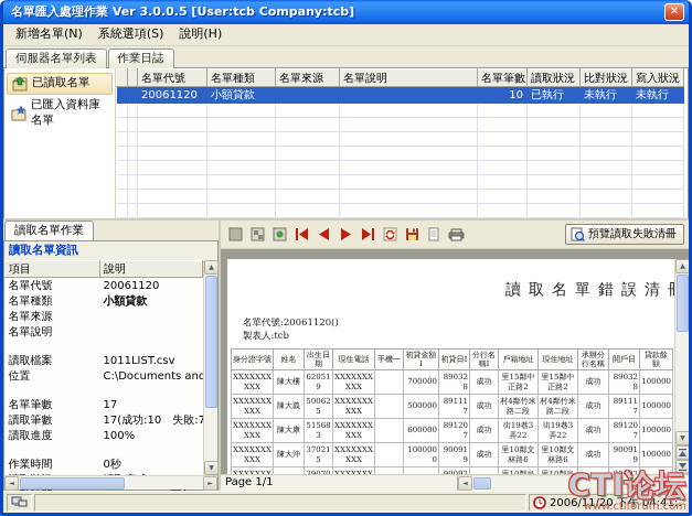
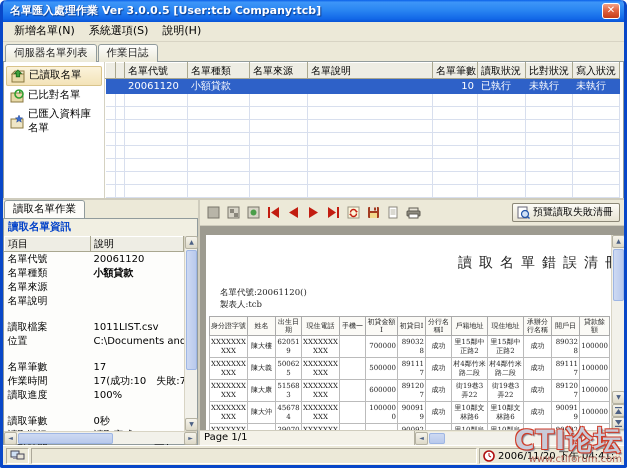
  名單匯入處理作業 Ver 3.0.0.5 [User:tcb Company:tcb]
  ✕
  新增名單(N)
  系統選項(S)
  說明(H)
  伺服器名單列表
  作業日誌
  已讀取名單
+ 已比對名單
  已匯入資料庫名單
  		名單代號	名單種類	名單來源	名單說明	名單筆數	讀取狀況	比對狀況	寫入狀況
  		20061120	小額貸款			10	已執行	未執行	未執行
  讀取名單作業
  讀取名單資訊
  項目	說明
  名單代號	20061120
  名單種類	小額貸款
  名單來源
  名單說明
  讀取檔案	1011LIST.csv
  名單筆數	17
- 讀取筆數	17(成功:10 失敗:7
+ 作業時間	17(成功:10 失敗:7
  讀取進度	100%
- 作業時間	0秒
+ 讀取筆數	0秒
  預覽讀取失敗清冊
  讀取名單錯誤清
  名單代號:20061120()
  製表人:tcb
  身分證字號	姓名	出生日期	現住電話	手機一	初貸金額I	初貸日I	分行名稱I	戶籍地址	現住地址	承辦分行名稱	開戶日	貸款餘額
  XXXXXXXXXX	陳大樓	620519	XXXXXXXXXX		700000	890328	成功	里15鄰中正路2	里15鄰中正路2	成功	890328	100000
  XXXXXXXXXX	陳大義	500625	XXXXXXXXXX		500000	891117	成功	村4鄰竹米路二段	村4鄰竹米路二段	成功	891117	100000
  XXXXXXXXXX	陳大康	515683	XXXXXXXXXX		600000	891207	成功	街19巷3弄22	街19巷3弄22	成功	891207	100000
- XXXXXXXXXX	陳大沖	370215	XXXXXXXXXX		1000000	900919	成功	里10鄰文林路6	里10鄰文林路6	成功	900919	100000
+ XXXXXXXXXX	陳大沖	456784	XXXXXXXXXX		1000000	900919	成功	里10鄰文林路6	里10鄰文林路6	成功	900919	100000
  Page 1/1
  2006/11/20 下午 04:41:
  CTI论坛
  www.ctiforum.com
